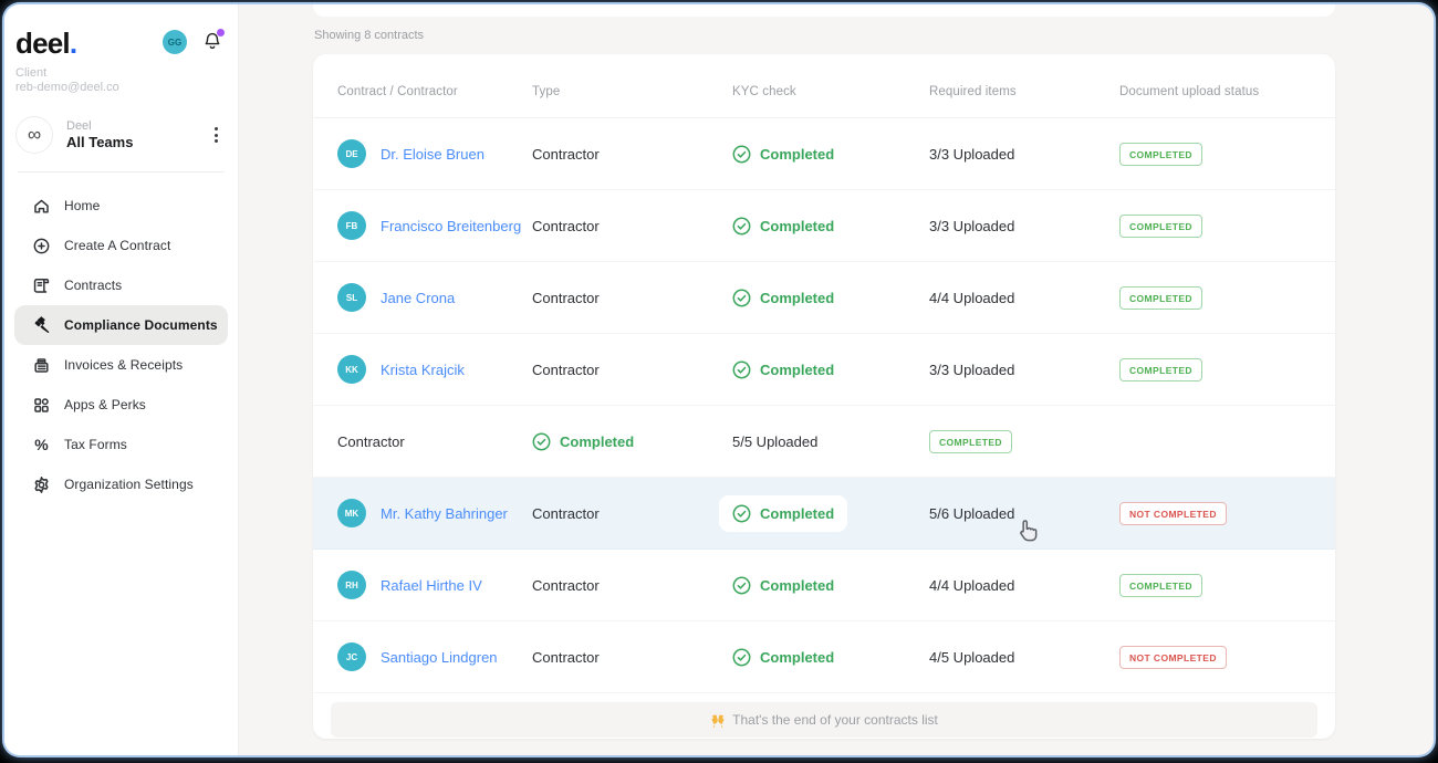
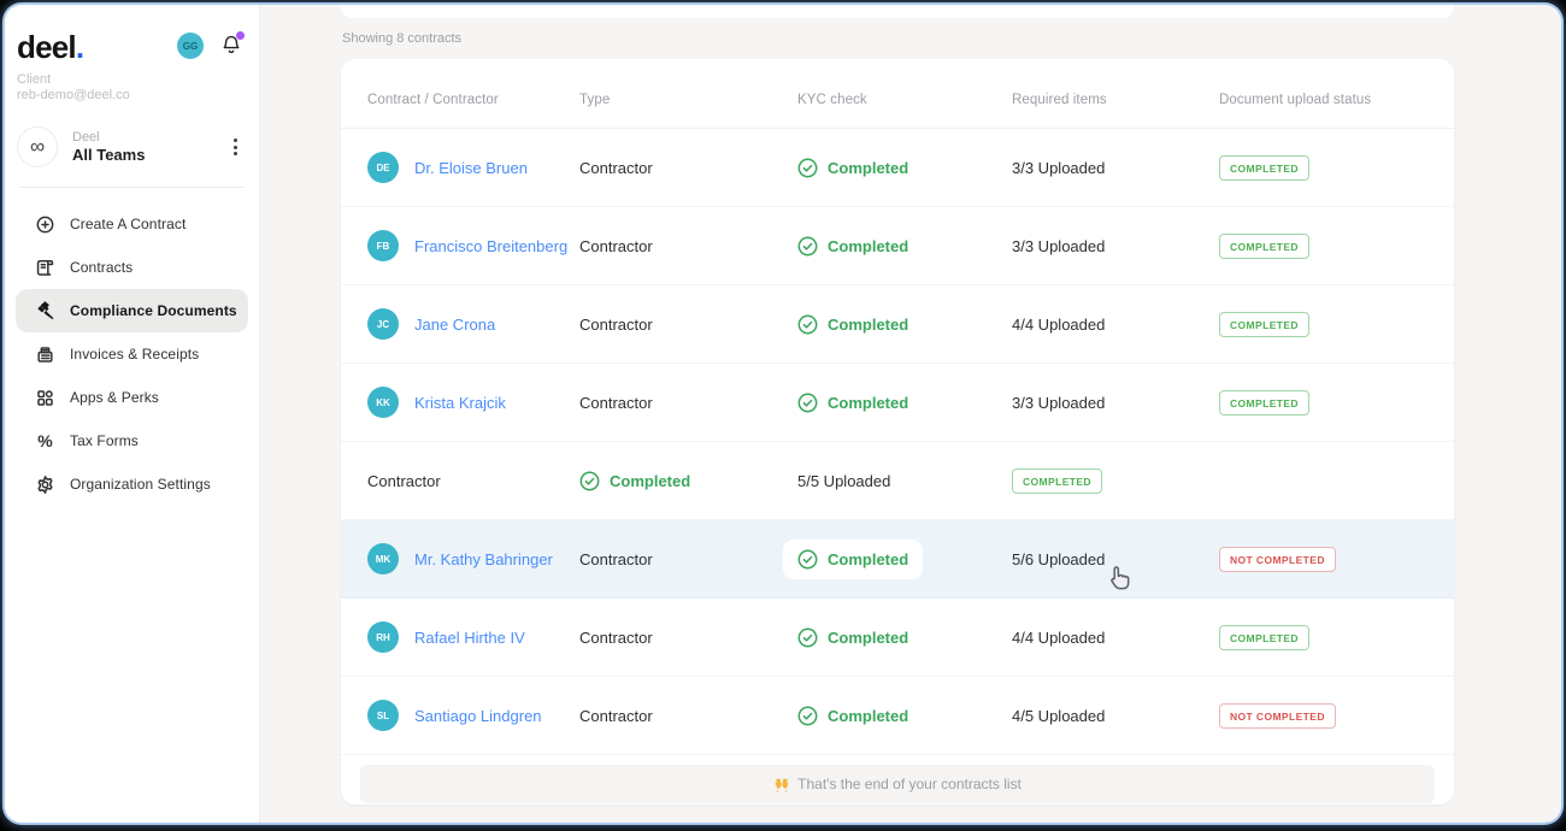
  deel.
  GG
  Client
  reb-demo@deel.co
  ∞
  Deel
  All Teams
- Home
  Create A Contract
  Contracts
  Compliance Documents
  Invoices & Receipts
  Apps & Perks
  %
  Tax Forms
  Organization Settings
  Showing 8 contracts
  Contract / Contractor
  Type
  KYC check
  Required items
  Document upload status
  DE
  Dr. Eloise Bruen
  Contractor
  Completed
  3/3 Uploaded
  COMPLETED
  FB
  Francisco Breitenberg
  Contractor
  Completed
  3/3 Uploaded
  COMPLETED
- SL
+ JC
  Jane Crona
  Contractor
  Completed
  4/4 Uploaded
  COMPLETED
  KK
  Krista Krajcik
  Contractor
  Completed
  3/3 Uploaded
  COMPLETED
  Contractor
  Completed
  5/5 Uploaded
  COMPLETED
  MK
  Mr. Kathy Bahringer
  Contractor
  Completed
  5/6 Uploaded
  NOT COMPLETED
  RH
  Rafael Hirthe IV
  Contractor
  Completed
  4/4 Uploaded
  COMPLETED
- JC
+ SL
  Santiago Lindgren
  Contractor
  Completed
  4/5 Uploaded
  NOT COMPLETED
  That's the end of your contracts list
